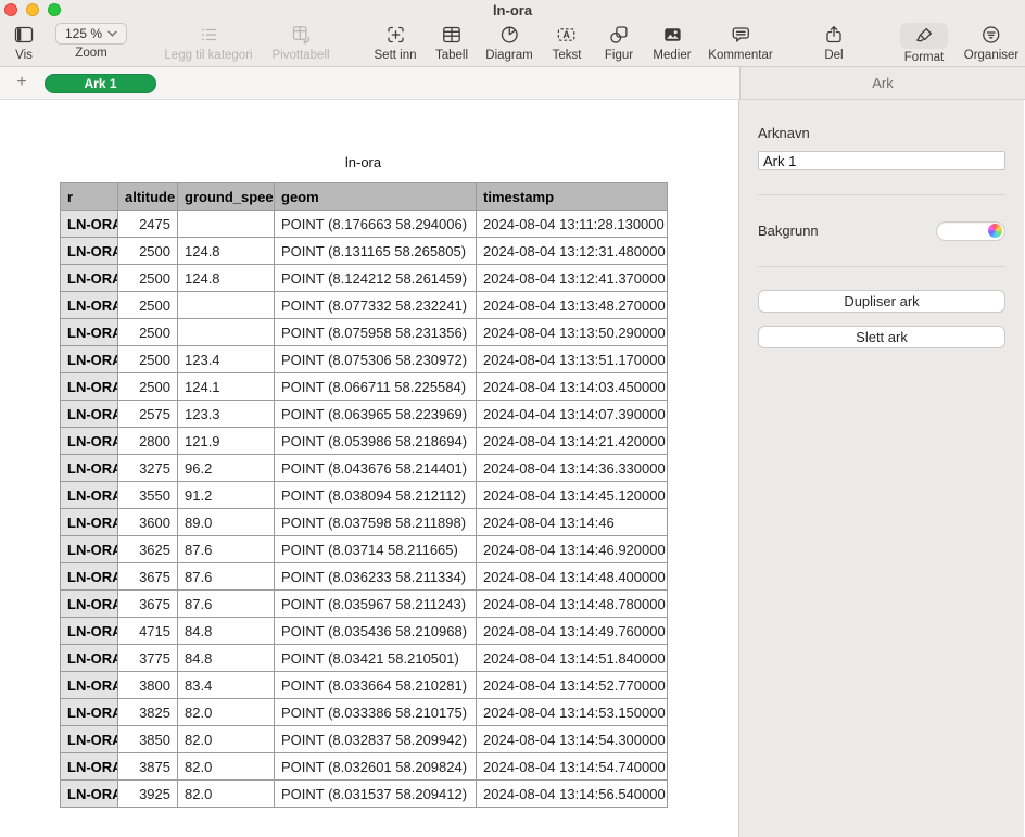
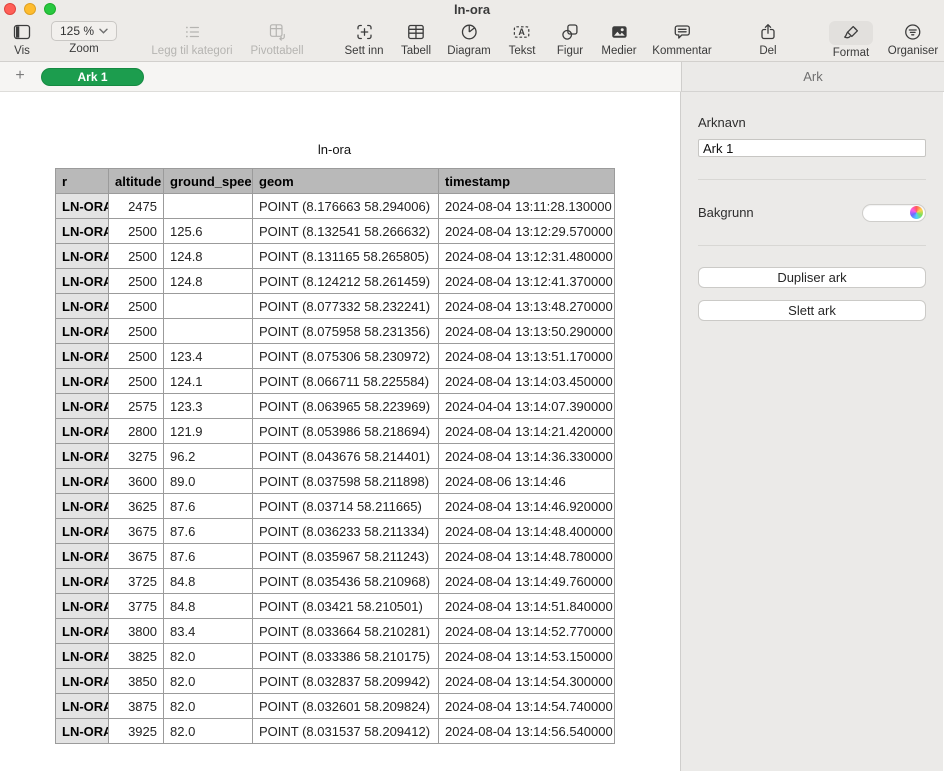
  ln-ora
  Vis
  125 %
  Zoom
  Legg til kategori
  Pivottabell
  Sett inn
  Tabell
  Diagram
  A
  Tekst
  Figur
  Medier
  Kommentar
  Del
  Format
  Organiser
  +
  Ark 1
  Ark
  ln-ora
  r	altitude	ground_spee	geom	timestamp
  LN-ORA	2475		POINT (8.176663 58.294006)	2024-08-04 13:11:28.130000
+ LN-ORA	2500	125.6	POINT (8.132541 58.266632)	2024-08-04 13:12:29.570000
  LN-ORA	2500	124.8	POINT (8.131165 58.265805)	2024-08-04 13:12:31.480000
  LN-ORA	2500	124.8	POINT (8.124212 58.261459)	2024-08-04 13:12:41.370000
  LN-ORA	2500		POINT (8.077332 58.232241)	2024-08-04 13:13:48.270000
  LN-ORA	2500		POINT (8.075958 58.231356)	2024-08-04 13:13:50.290000
  LN-ORA	2500	123.4	POINT (8.075306 58.230972)	2024-08-04 13:13:51.170000
  LN-ORA	2500	124.1	POINT (8.066711 58.225584)	2024-08-04 13:14:03.450000
  LN-ORA	2575	123.3	POINT (8.063965 58.223969)	2024-04-04 13:14:07.390000
  LN-ORA	2800	121.9	POINT (8.053986 58.218694)	2024-08-04 13:14:21.420000
  LN-ORA	3275	96.2	POINT (8.043676 58.214401)	2024-08-04 13:14:36.330000
- LN-ORA	3550	91.2	POINT (8.038094 58.212112)	2024-08-04 13:14:45.120000
- LN-ORA	3600	89.0	POINT (8.037598 58.211898)	2024-08-04 13:14:46
+ LN-ORA	3600	89.0	POINT (8.037598 58.211898)	2024-08-06 13:14:46
  LN-ORA	3625	87.6	POINT (8.03714 58.211665)	2024-08-04 13:14:46.920000
  LN-ORA	3675	87.6	POINT (8.036233 58.211334)	2024-08-04 13:14:48.400000
  LN-ORA	3675	87.6	POINT (8.035967 58.211243)	2024-08-04 13:14:48.780000
- LN-ORA	4715	84.8	POINT (8.035436 58.210968)	2024-08-04 13:14:49.760000
+ LN-ORA	3725	84.8	POINT (8.035436 58.210968)	2024-08-04 13:14:49.760000
  LN-ORA	3775	84.8	POINT (8.03421 58.210501)	2024-08-04 13:14:51.840000
  LN-ORA	3800	83.4	POINT (8.033664 58.210281)	2024-08-04 13:14:52.770000
  LN-ORA	3825	82.0	POINT (8.033386 58.210175)	2024-08-04 13:14:53.150000
  LN-ORA	3850	82.0	POINT (8.032837 58.209942)	2024-08-04 13:14:54.300000
  LN-ORA	3875	82.0	POINT (8.032601 58.209824)	2024-08-04 13:14:54.740000
  LN-ORA	3925	82.0	POINT (8.031537 58.209412)	2024-08-04 13:14:56.540000
  Arknavn
  Ark 1
  Bakgrunn
  Dupliser ark
  Slett ark
